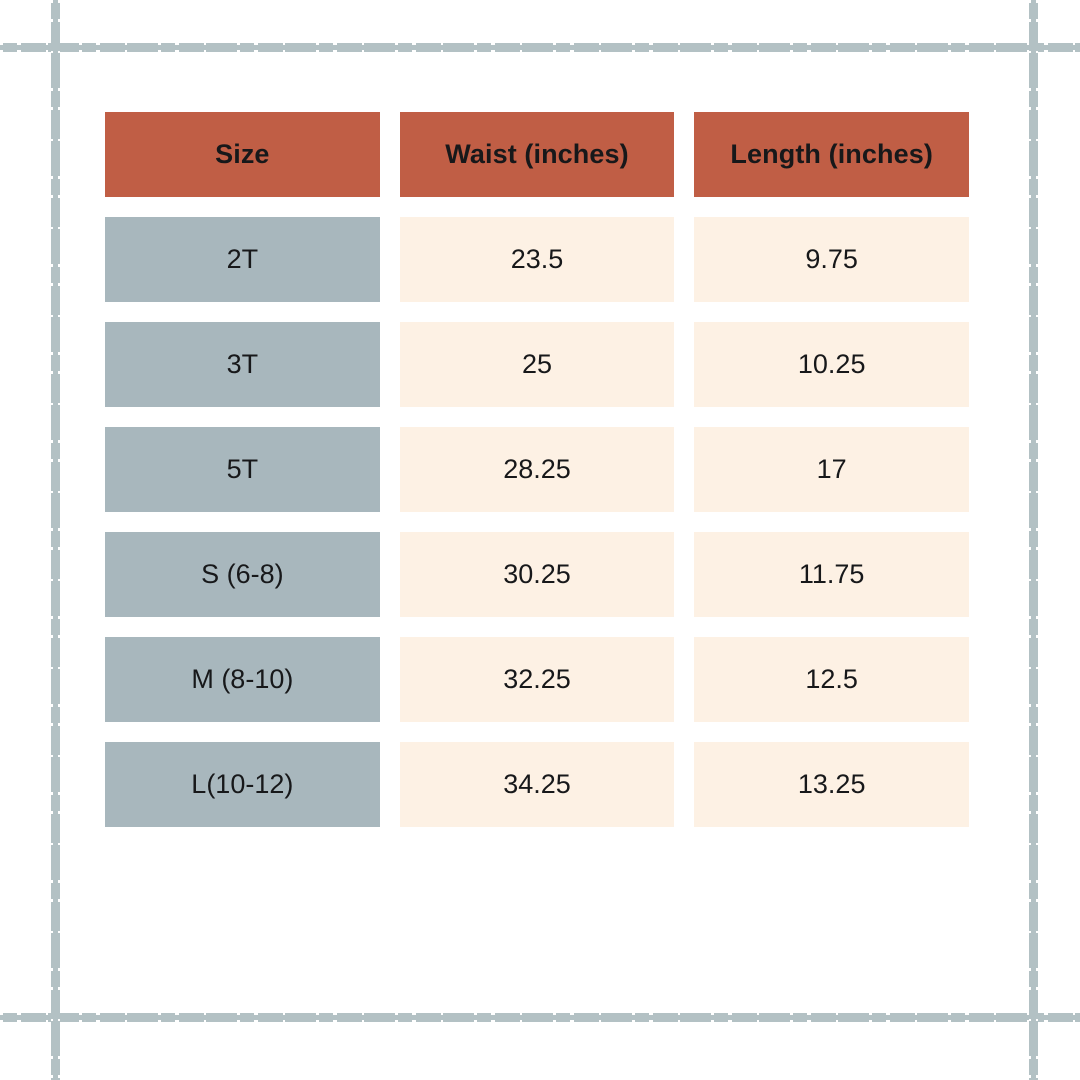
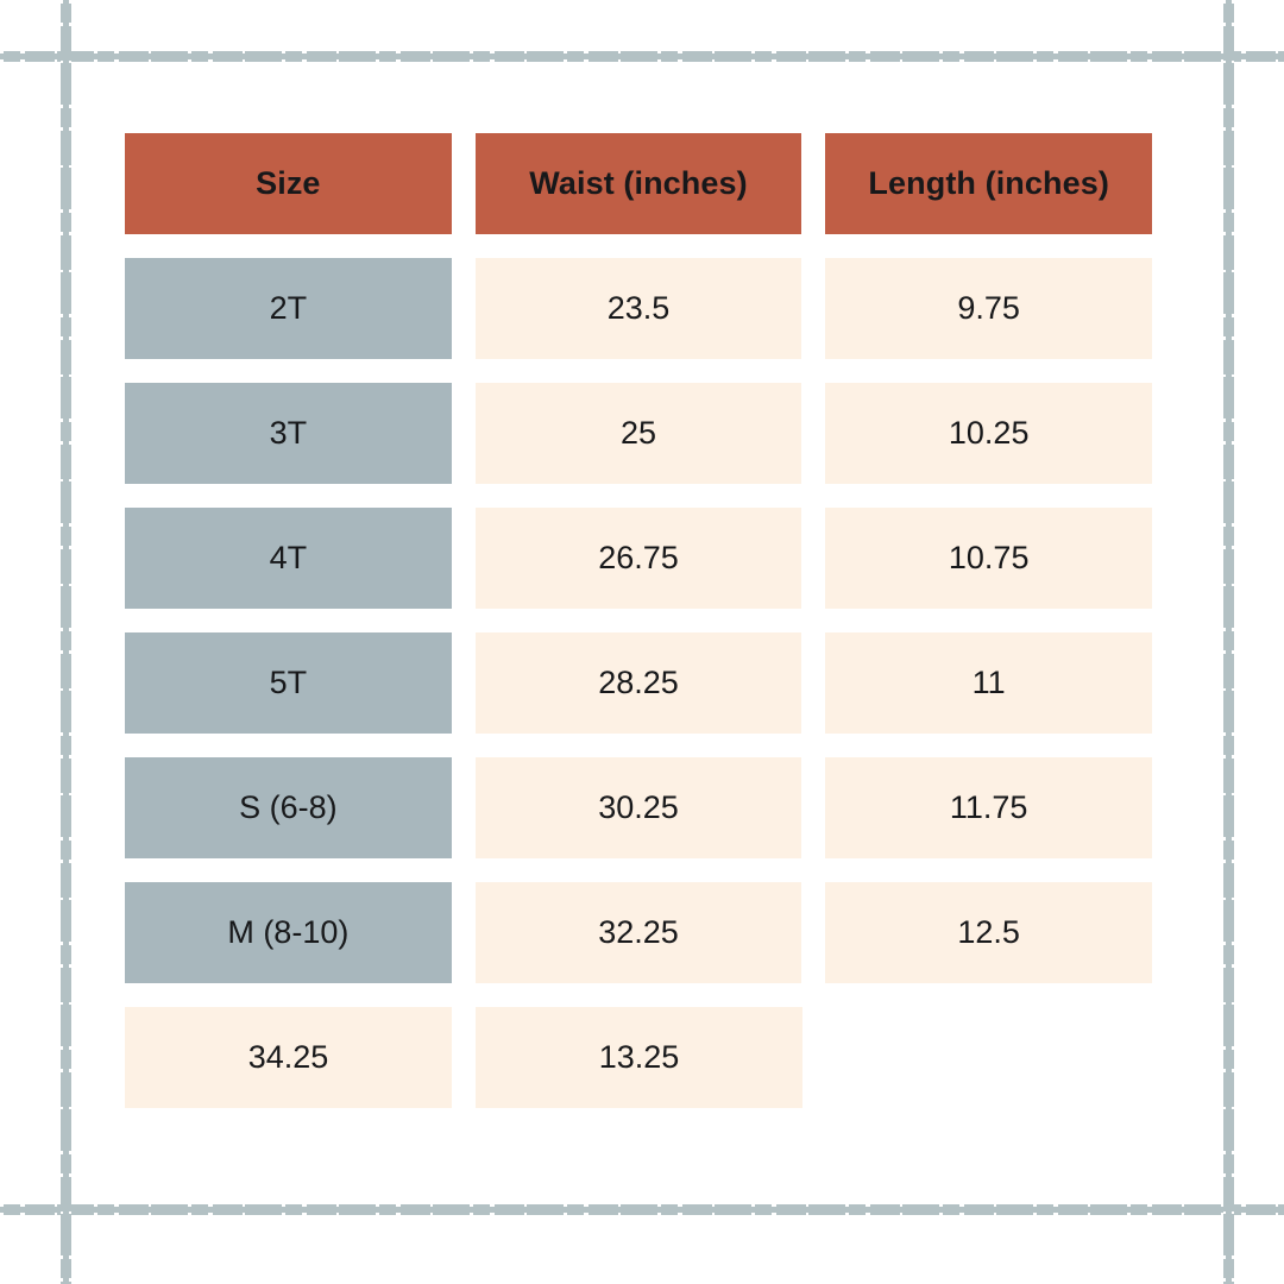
  Size
  Waist (inches)
  Length (inches)
  2T
  23.5
  9.75
  3T
  25
  10.25
+ 4T
+ 26.75
+ 10.75
  5T
  28.25
- 17
+ 11
  S (6-8)
  30.25
  11.75
  M (8-10)
  32.25
  12.5
- L(10-12)
  34.25
  13.25
